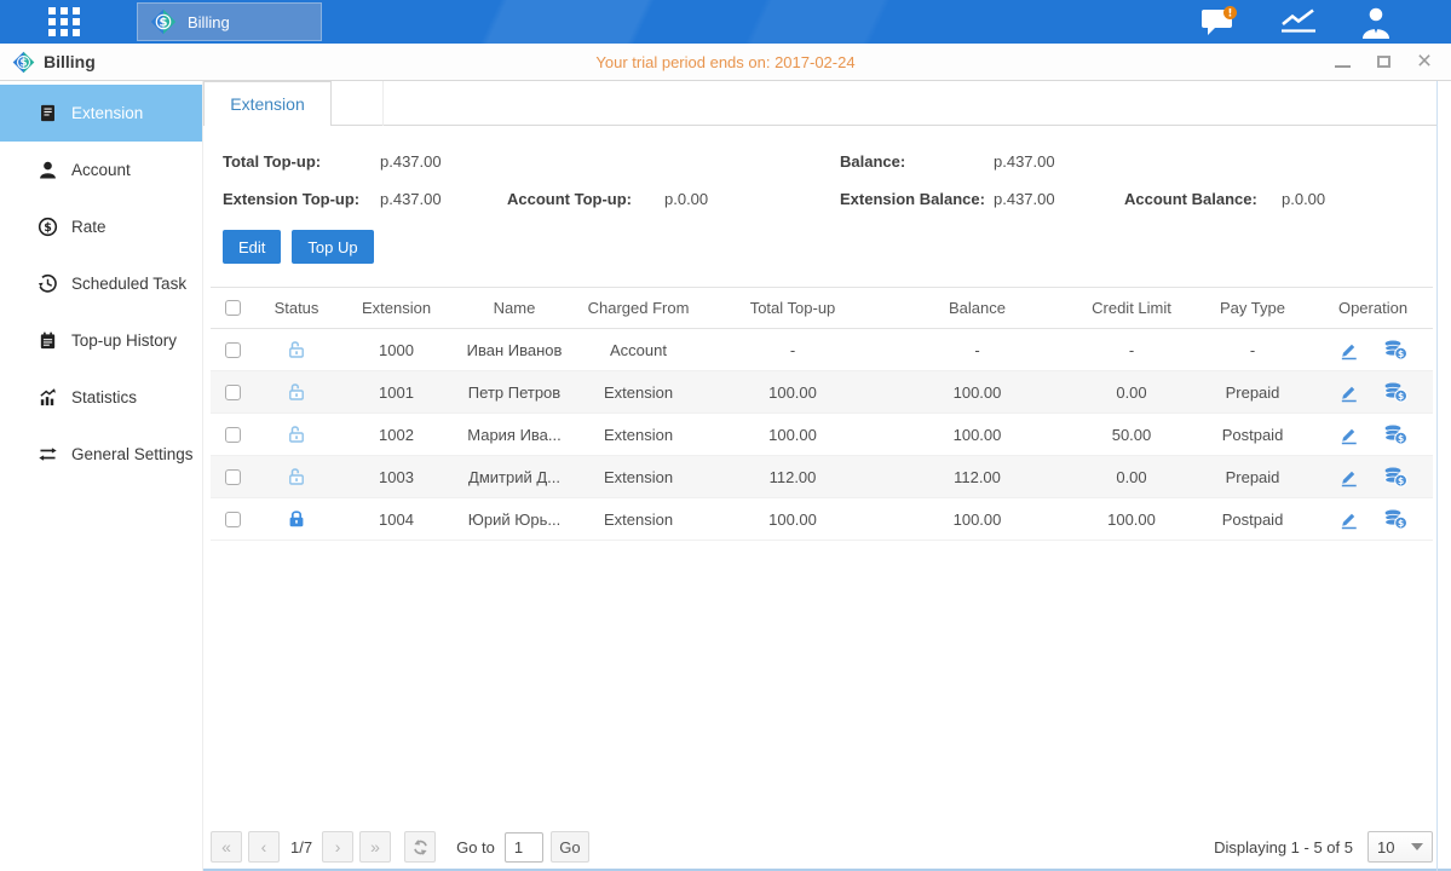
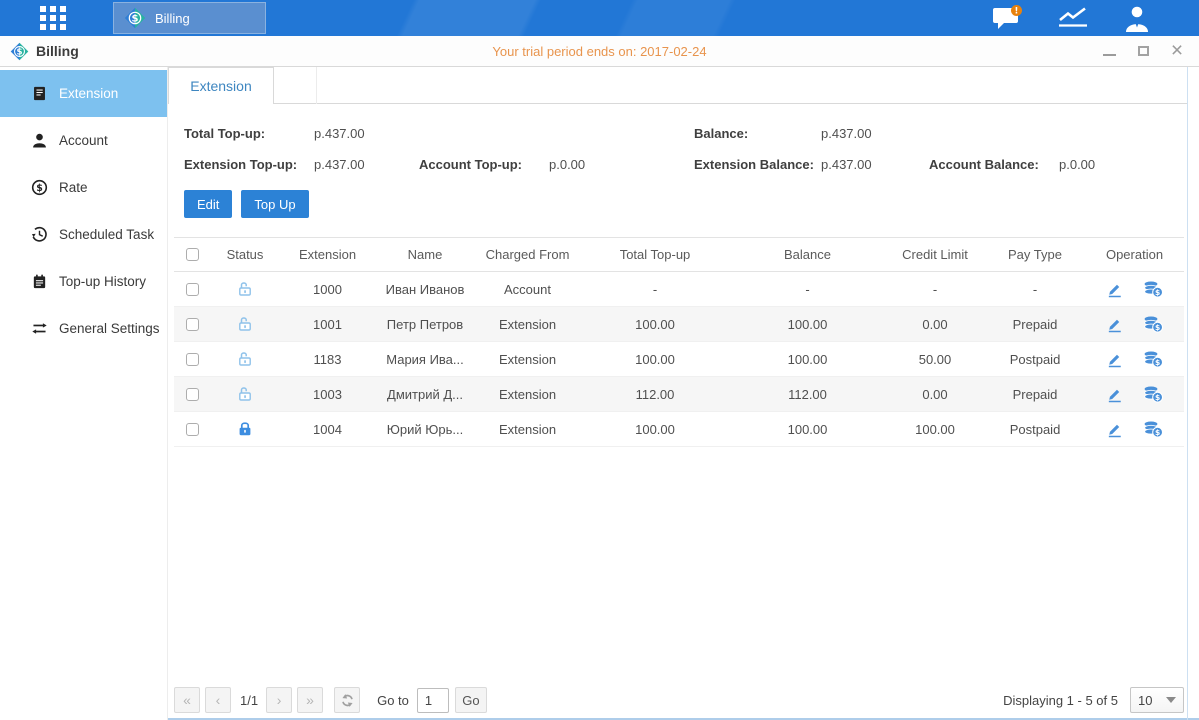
  Billing
  !
  Your trial period ends on: 2017-02-24
  Billing
  ×
  Extension
  Account
  $
  Rate
  Scheduled Task
  Top-up History
- Statistics
  General Settings
  Extension
  Total Top-up:
  p.437.00
  Balance:
  p.437.00
  Extension Top-up:
  p.437.00
  Account Top-up:
  p.0.00
  Extension Balance:
  p.437.00
  Account Balance:
  p.0.00
  Edit
  Top Up
  Status
  Extension
  Name
  Charged From
  Total Top-up
  Balance
  Credit Limit
  Pay Type
  Operation
  1000
  Иван Иванов
  Account
  -
  -
  -
  -
  1001
  Петр Петров
  Extension
  100.00
  100.00
  0.00
  Prepaid
- 1002
+ 1183
  Мария Ива...
  Extension
  100.00
  100.00
  50.00
  Postpaid
  1003
  Дмитрий Д...
  Extension
  112.00
  112.00
  0.00
  Prepaid
  1004
  Юрий Юрь...
  Extension
  100.00
  100.00
  100.00
  Postpaid
  «
  ‹
- 1/7
+ 1/1
  ›
  »
  Go to
  1
  Go
  Displaying 1 - 5 of 5
  10
